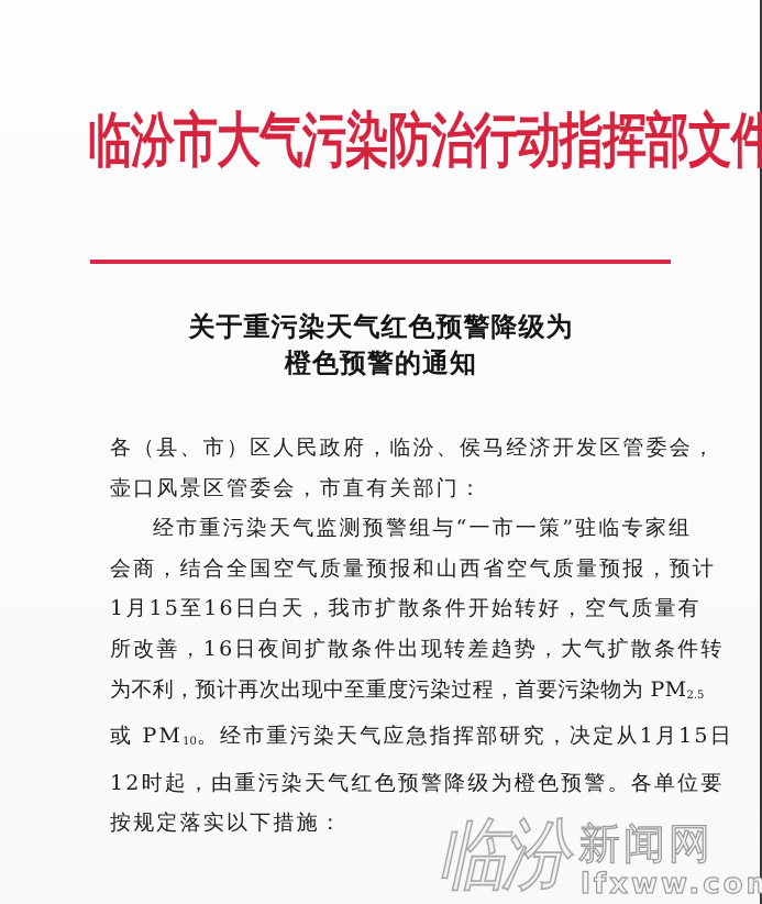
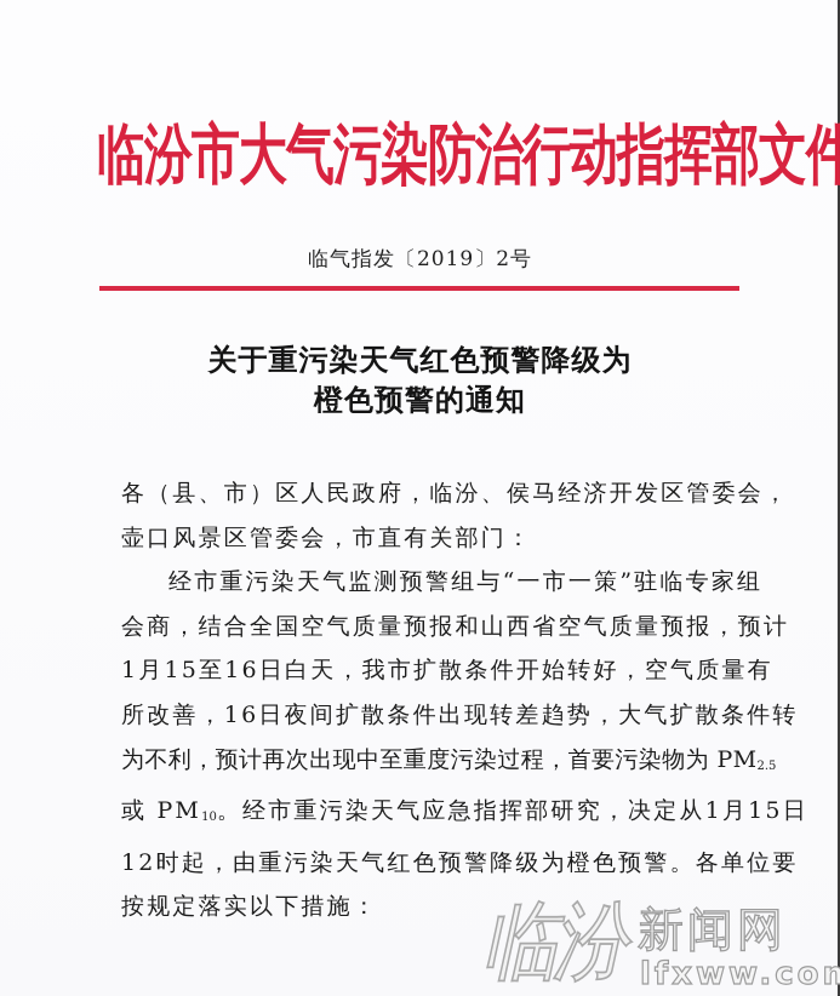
  临汾市大气污染防治行动指挥部文件
+ 临气指发〔2019〕2号
  关于重污染天气红色预警降级为
  橙色预警的通知
  各（县、市）区人民政府，临汾、侯马经济开发区管委会，
  壶口风景区管委会，市直有关部门：
  经市重污染天气监测预警组与“一市一策”驻临专家组
  会商，结合全国空气质量预报和山西省空气质量预报，预计
  1月15至16日白天，我市扩散条件开始转好，空气质量有
  所改善，16日夜间扩散条件出现转差趋势，大气扩散条件转
  为不利，预计再次出现中至重度污染过程，首要污染物为 PM2.5
  或 PM10。经市重污染天气应急指挥部研究，决定从1月15日
  12时起，由重污染天气红色预警降级为橙色预警。各单位要
  按规定落实以下措施：
  临汾
  新闻网
  lfxww.co
